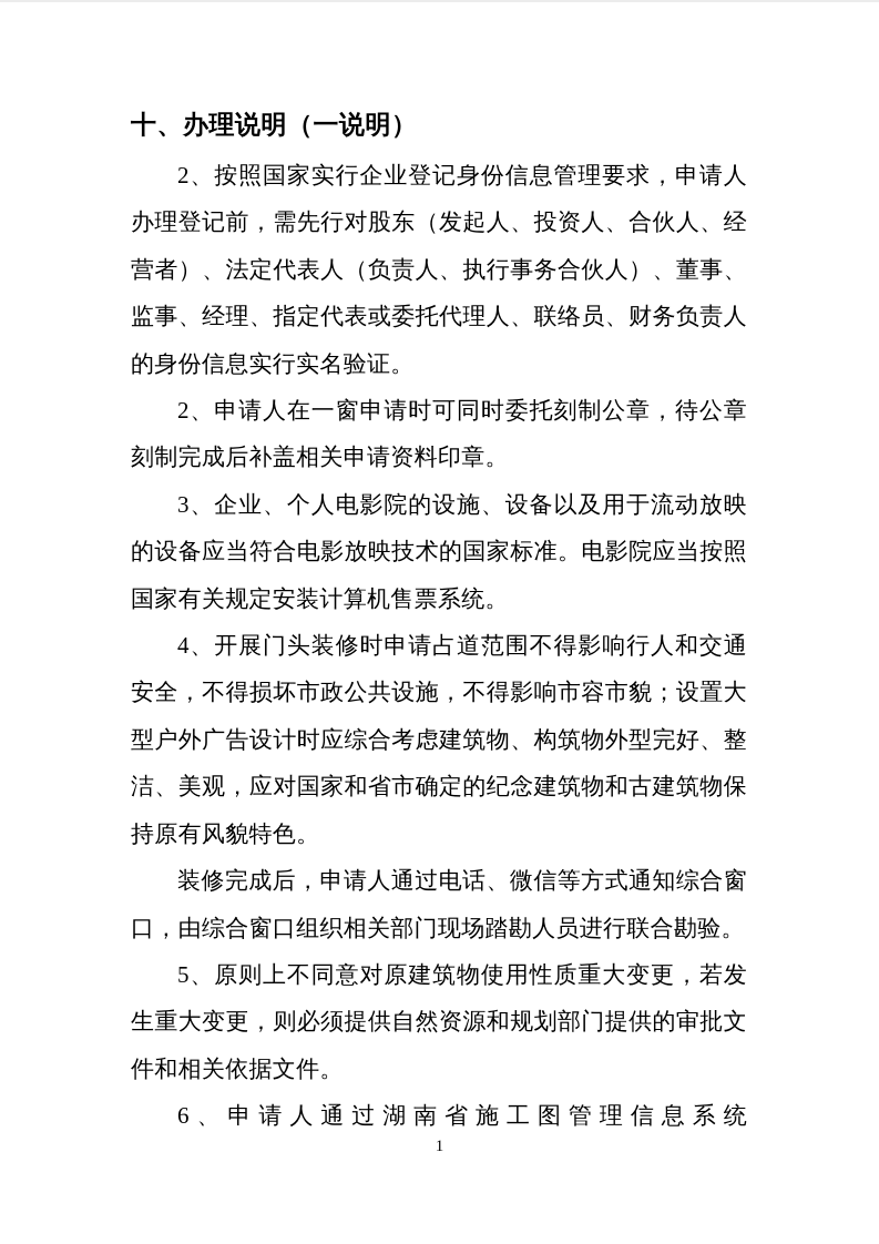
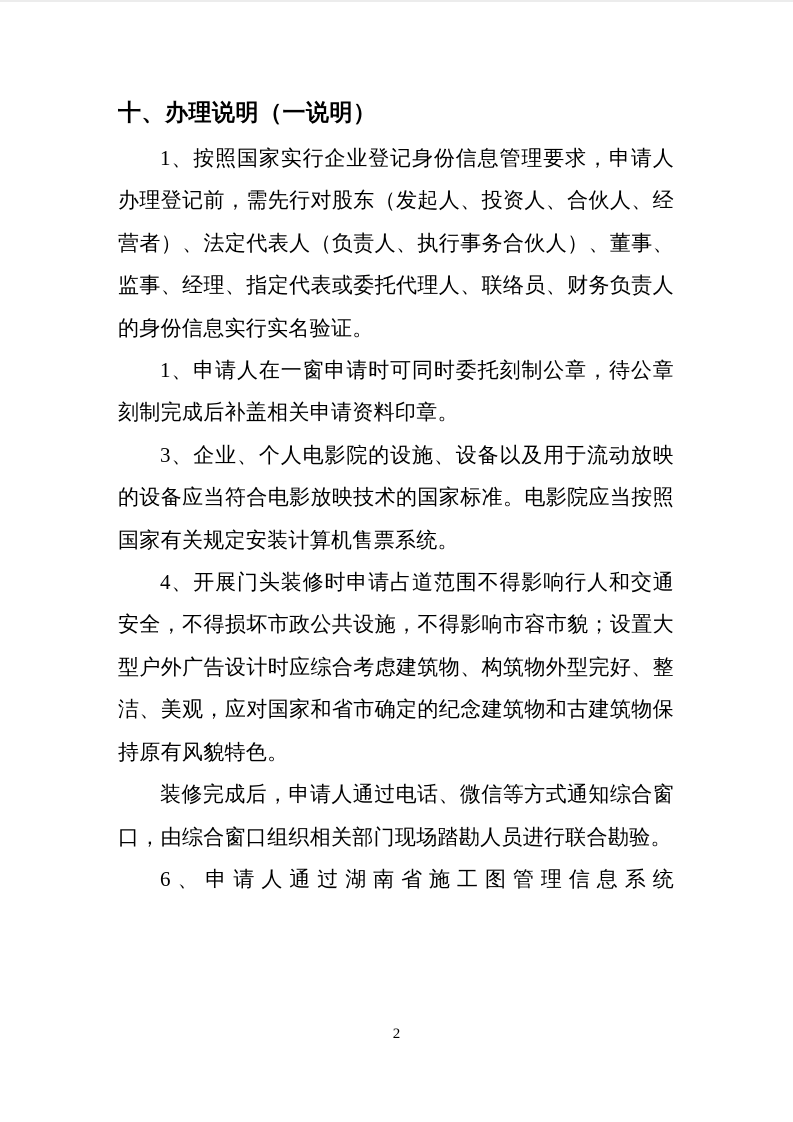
  十、办理说明（一说明）
- 2、按照国家实行企业登记身份信息管理要求，申请人办理登记前，需先行对股东（发起人、投资人、合伙人、经营者）、法定代表人（负责人、执行事务合伙人）、董事、监事、经理、指定代表或委托代理人、联络员、财务负责人的身份信息实行实名验证。
+ 1、按照国家实行企业登记身份信息管理要求，申请人办理登记前，需先行对股东（发起人、投资人、合伙人、经营者）、法定代表人（负责人、执行事务合伙人）、董事、监事、经理、指定代表或委托代理人、联络员、财务负责人的身份信息实行实名验证。
- 2、申请人在一窗申请时可同时委托刻制公章，待公章刻制完成后补盖相关申请资料印章。
+ 1、申请人在一窗申请时可同时委托刻制公章，待公章刻制完成后补盖相关申请资料印章。
  3、企业、个人电影院的设施、设备以及用于流动放映的设备应当符合电影放映技术的国家标准。电影院应当按照国家有关规定安装计算机售票系统。
  4、开展门头装修时申请占道范围不得影响行人和交通安全，不得损坏市政公共设施，不得影响市容市貌；设置大型户外广告设计时应综合考虑建筑物、构筑物外型完好、整洁、美观，应对国家和省市确定的纪念建筑物和古建筑物保持原有风貌特色。
  装修完成后，申请人通过电话、微信等方式通知综合窗口，由综合窗口组织相关部门现场踏勘人员进行联合勘验。
- 5、原则上不同意对原建筑物使用性质重大变更，若发生重大变更，则必须提供自然资源和规划部门提供的审批文件和相关依据文件。
  6、申请人通过湖南省施工图管理信息系统
- 1
+ 2
